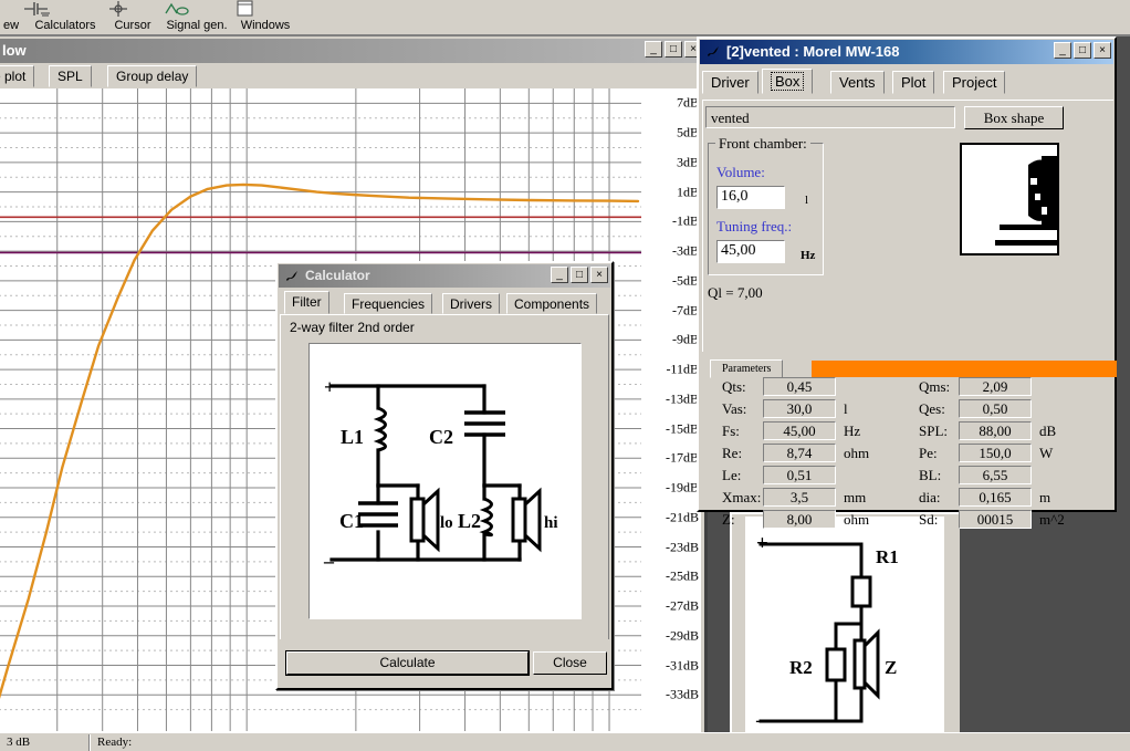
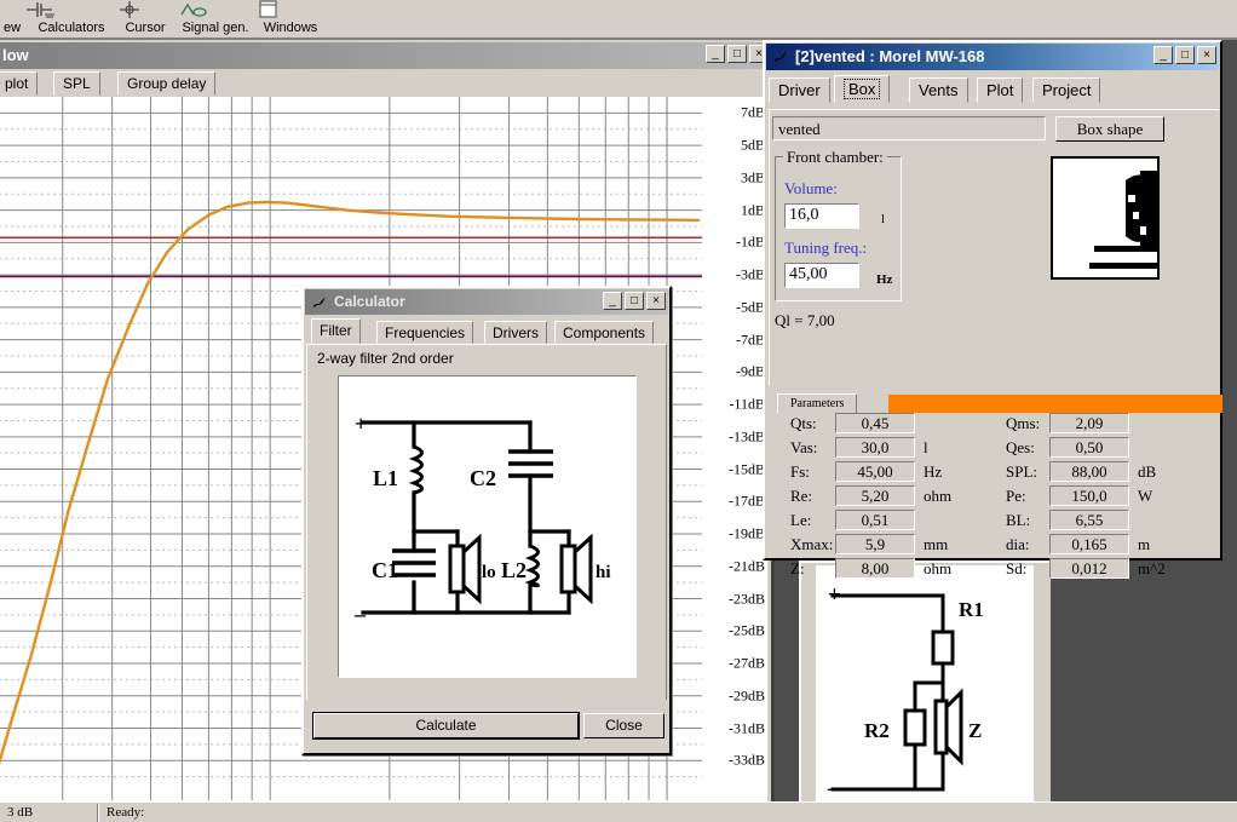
  ew
  Calculators
  Cursor
  Signal gen.
  Windows
  low
  _
  □
  ×
  SPL
  Group delay
  7dB
  5dB
  3dB
  1dB
  -1dB
  -3dB
  -5dB
  -7dB
  -9dB
  -11dB
  -13dB
  -15dB
  -17dB
  -19dB
  -21dB
  -23dB
  -25dB
  -27dB
  -29dB
  -31dB
  -33dB
  +
  –
  R1
  R2
  Z
  Calculator
  _
  □
  ×
  Filter
  Frequencies
  Drivers
  Components
  2-way filter 2nd order
  +
  –
  L1
  C2
  C1
  lo
  L2
  hi
  Calculate
  Close
  [2]vented : Morel MW-168
  _
  □
  ×
  Driver
  Box
  Vents
  Plot
  Project
  vented
  Box shape
  Front chamber:
  Volume:
  16,0
  l
  Tuning freq.:
  45,00
  Hz
  Ql = 7,00
  Parameters
  Qts:
  0,45
  Vas:
  30,0
  l
  Fs:
  45,00
  Hz
  Re:
- 8,74
+ 5,20
  ohm
  Le:
  0,51
  Xmax:
- 3,5
+ 5,9
  mm
  Z:
  8,00
  ohm
  Qms:
  2,09
  Qes:
  0,50
  SPL:
  88,00
  dB
  Pe:
  150,0
  W
  BL:
  6,55
  dia:
  0,165
  m
  Sd:
- 00015
+ 0,012
  m^2
  3 dB
  Ready:
